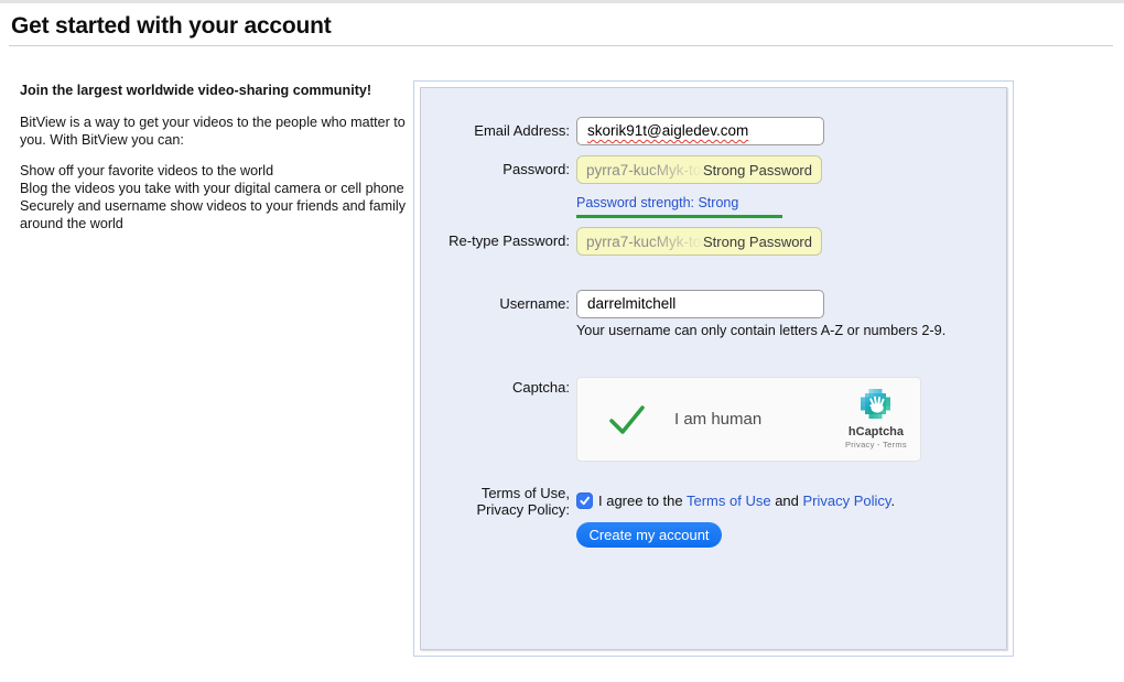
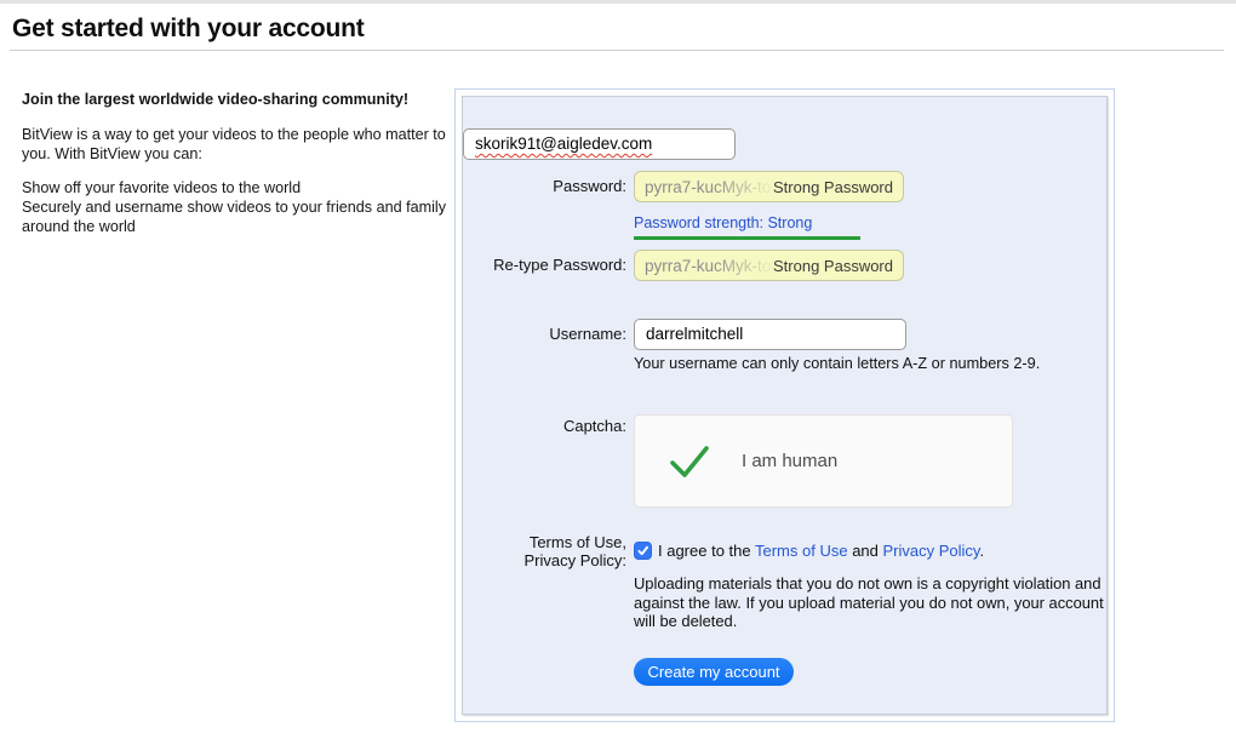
  Get started with your account
  Join the largest worldwide video-sharing community!
  BitView is a way to get your videos to the people who matter to you. With BitView you can:
  Show off your favorite videos to the world
- Blog the videos you take with your digital camera or cell phone
  Securely and username show videos to your friends and family around the world
- Email Address:
  skorik91t@aigledev.com
  Password:
  pyrra7-kucMyk-to
  Strong Password
  Password strength: Strong
  Re-type Password:
  pyrra7-kucMyk-to
  Strong Password
  Username:
  darrelmitchell
  Your username can only contain letters A-Z or numbers 2-9.
  Captcha:
  I am human
- hCaptcha
- Privacy - Terms
  Terms of Use,
  Privacy Policy:
  I agree to the Terms of Use and Privacy Policy.
+ Uploading materials that you do not own is a copyright violation and against the law. If you upload material you do not own, your account will be deleted.
  Create my account
